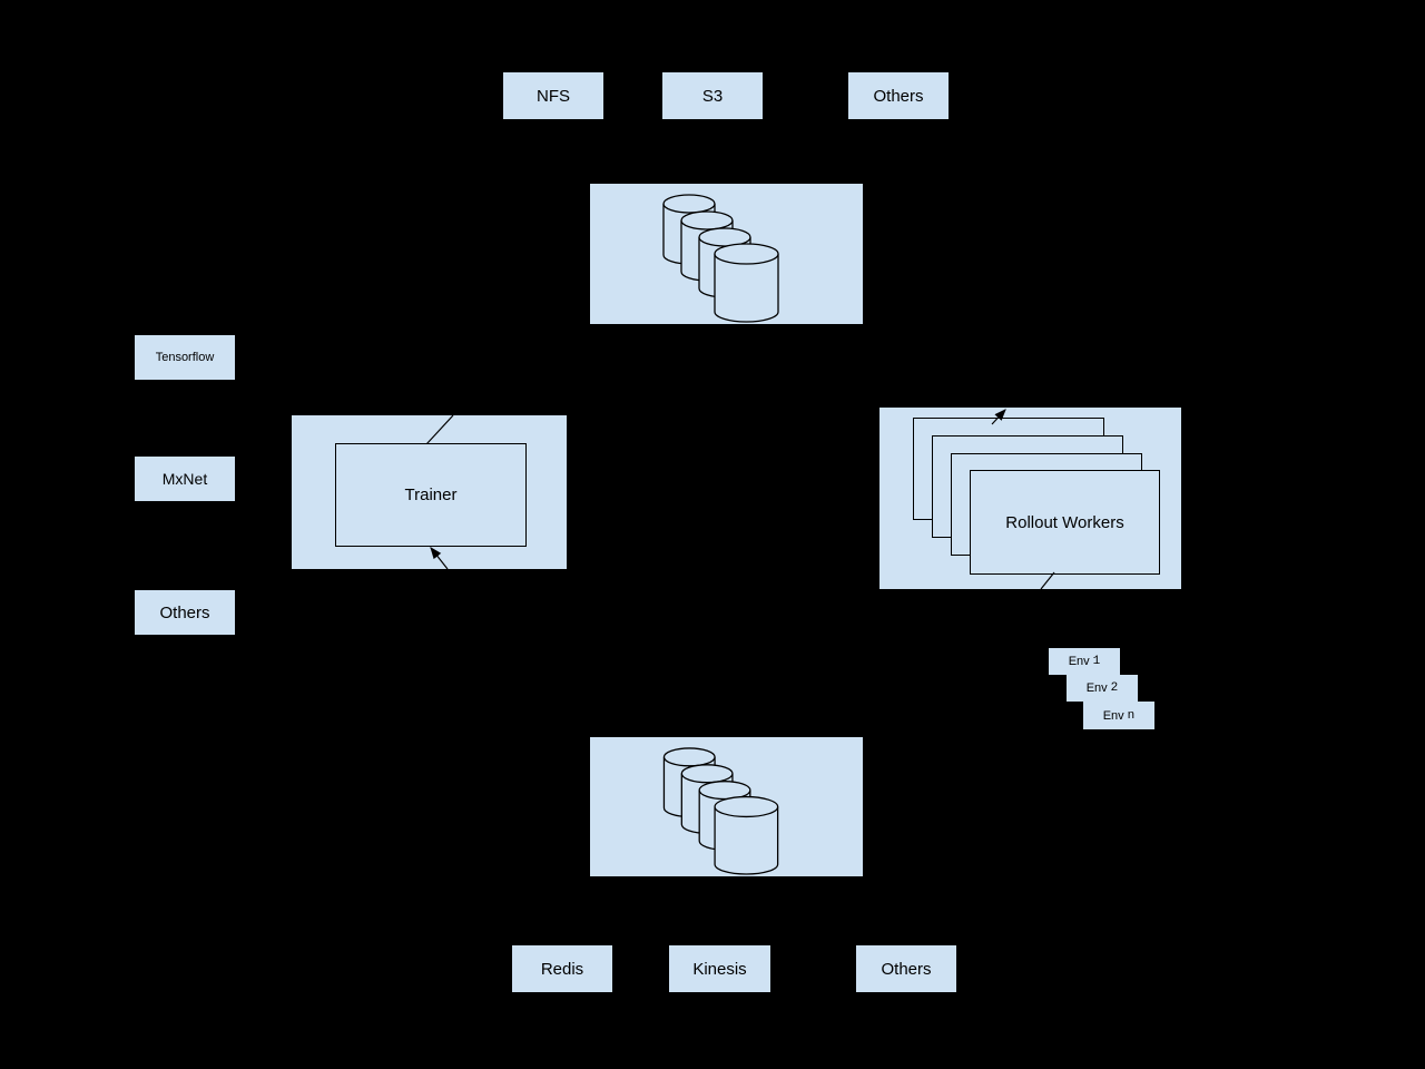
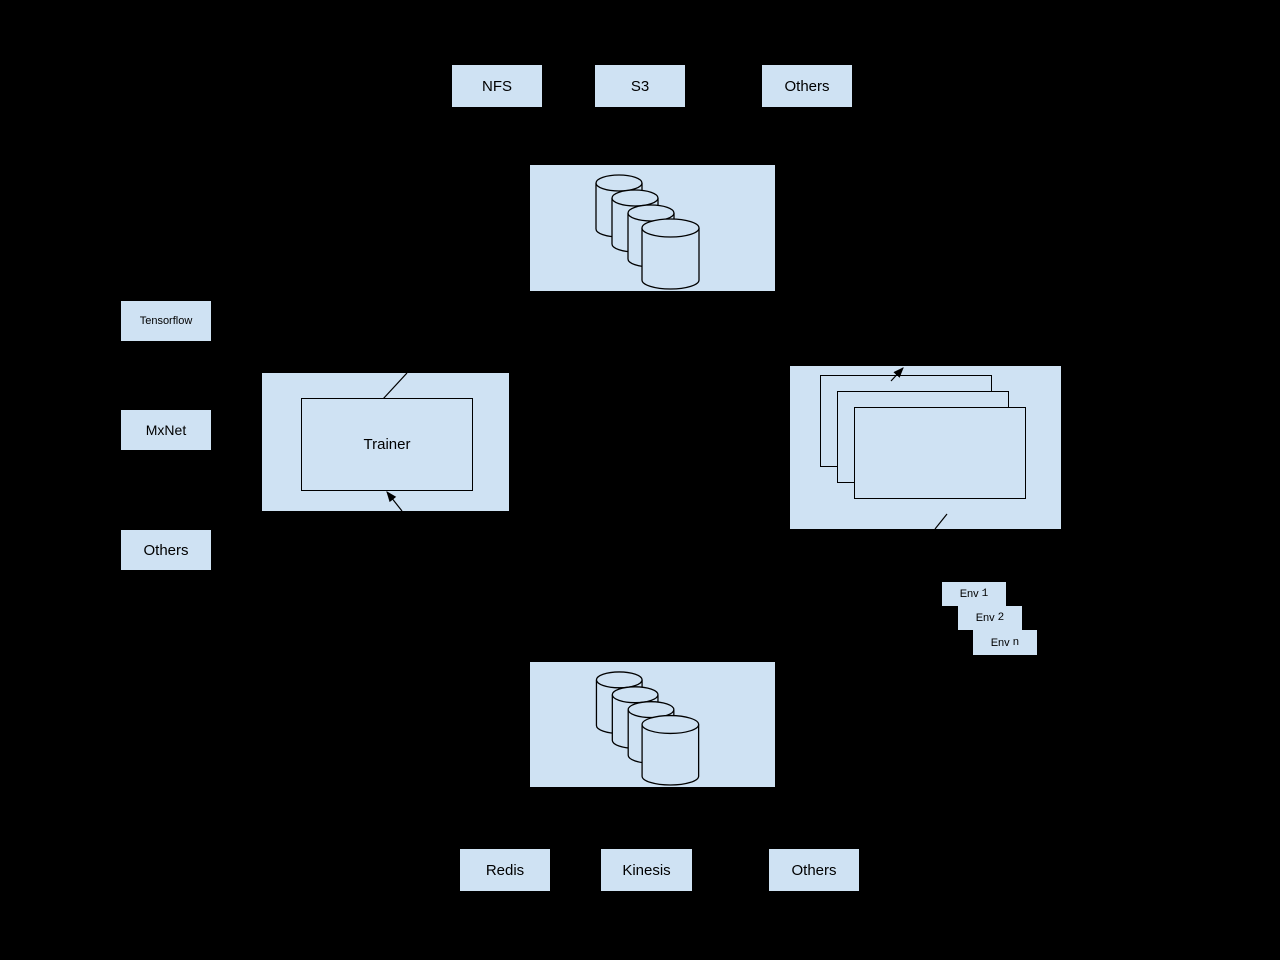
  NFS
  S3
  Others
  Tensorflow
  MxNet
  Others
  Trainer
- Rollout Workers
  Env
  1
  Env
  2
  Env
  n
  Redis
  Kinesis
  Others
